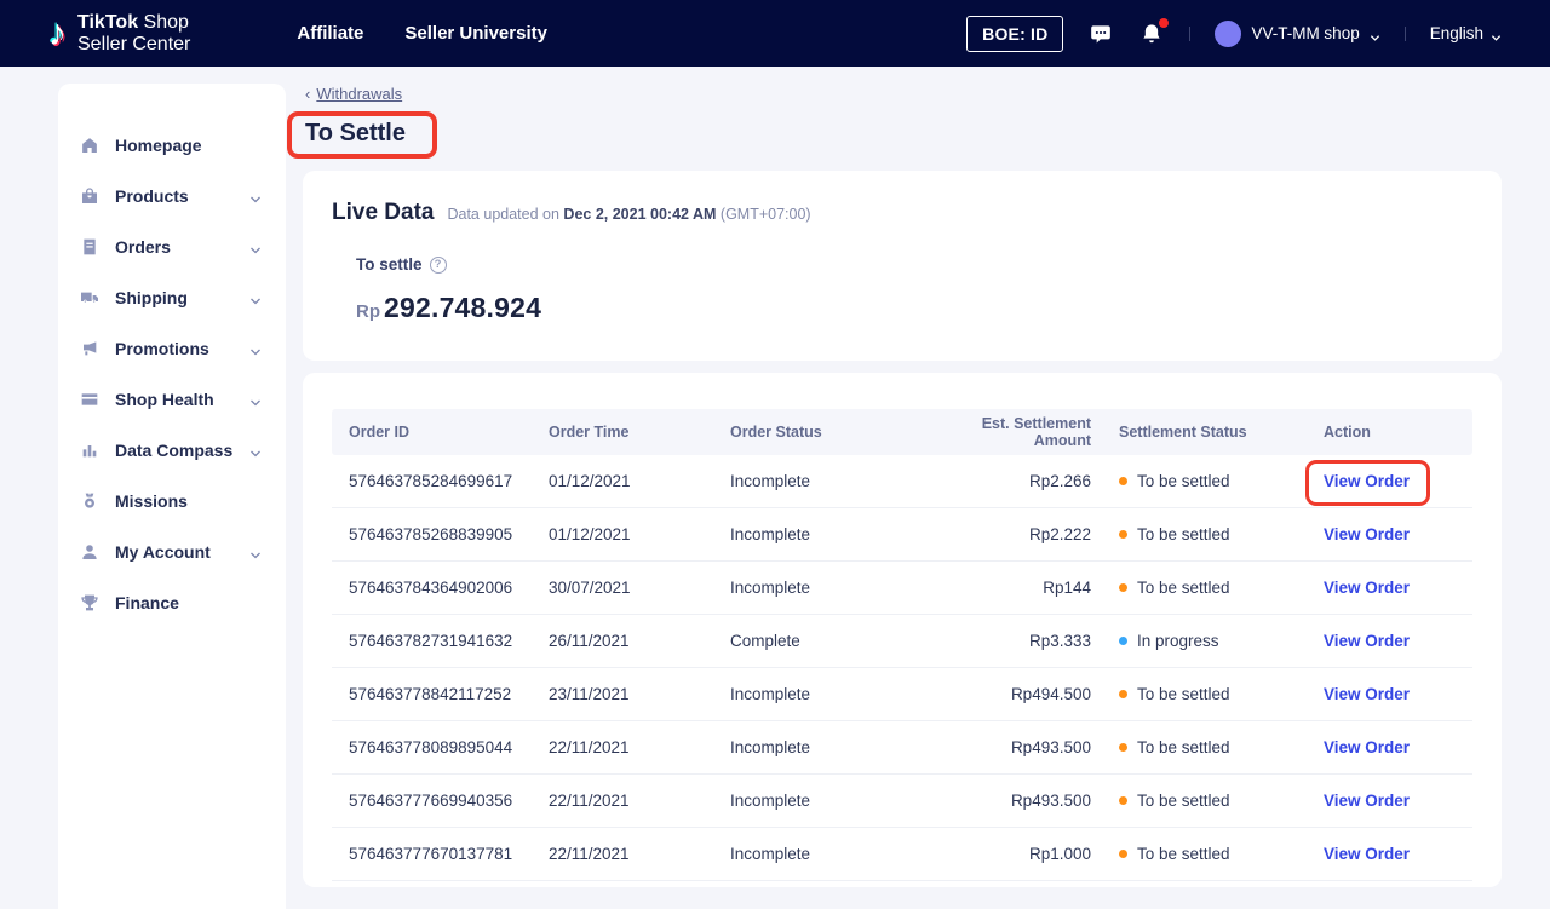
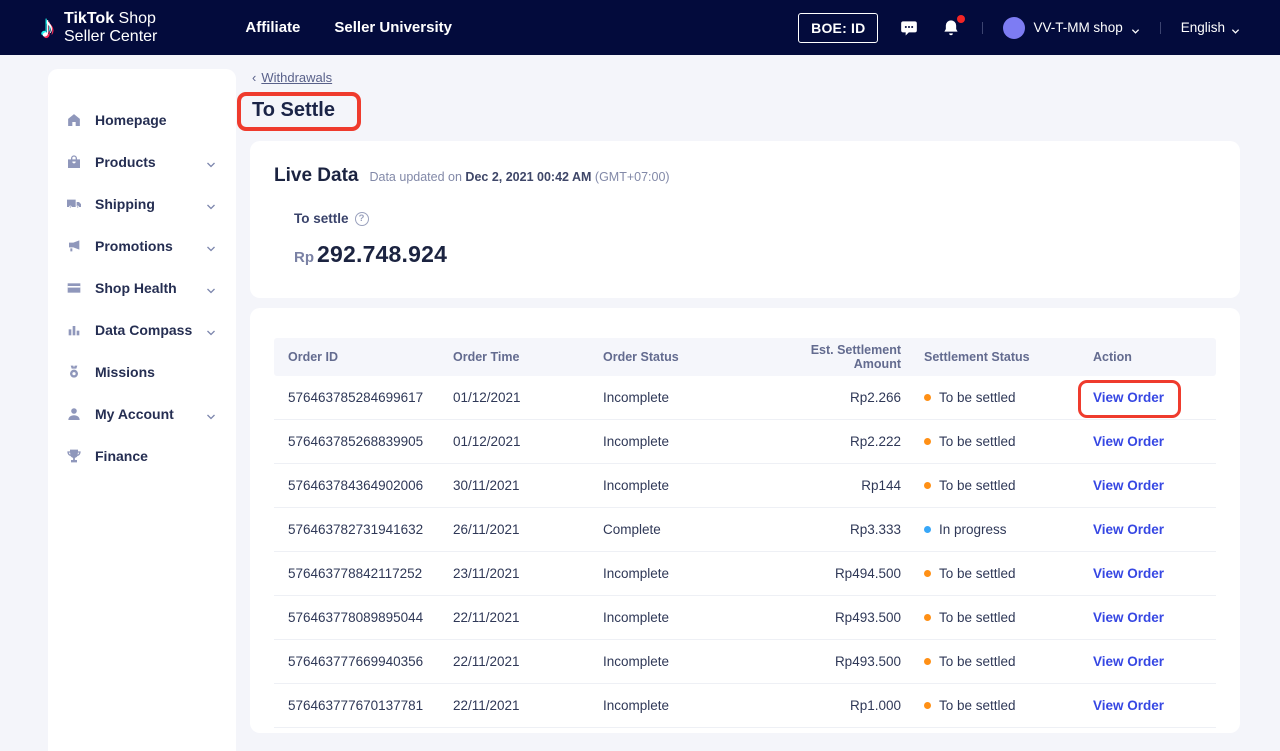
  ♪
  TikTok Shop
  Seller Center
  Affiliate
  Seller University
  BOE: ID
  VV-T-MM shop
  English
  Homepage
  Products
- Orders
  Shipping
  Promotions
  Shop Health
  Data Compass
  Missions
  My Account
  Finance
  ‹
  Withdrawals
  To Settle
  Live Data
  Data updated on Dec 2, 2021 00:42 AM (GMT+07:00)
  To settle
  ?
  Rp
  292.748.924
  Order ID
  Order Time
  Order Status
  Est. Settlement Amount
  Settlement Status
  Action
  576463785284699617
  01/12/2021
  Incomplete
  Rp2.266
  To be settled
  View Order
  576463785268839905
  01/12/2021
  Incomplete
  Rp2.222
  To be settled
  View Order
  576463784364902006
- 30/07/2021
+ 30/11/2021
  Incomplete
  Rp144
  To be settled
  View Order
  576463782731941632
  26/11/2021
  Complete
  Rp3.333
  In progress
  View Order
  576463778842117252
  23/11/2021
  Incomplete
  Rp494.500
  To be settled
  View Order
  576463778089895044
  22/11/2021
  Incomplete
  Rp493.500
  To be settled
  View Order
  576463777669940356
  22/11/2021
  Incomplete
  Rp493.500
  To be settled
  View Order
  576463777670137781
  22/11/2021
  Incomplete
  Rp1.000
  To be settled
  View Order
